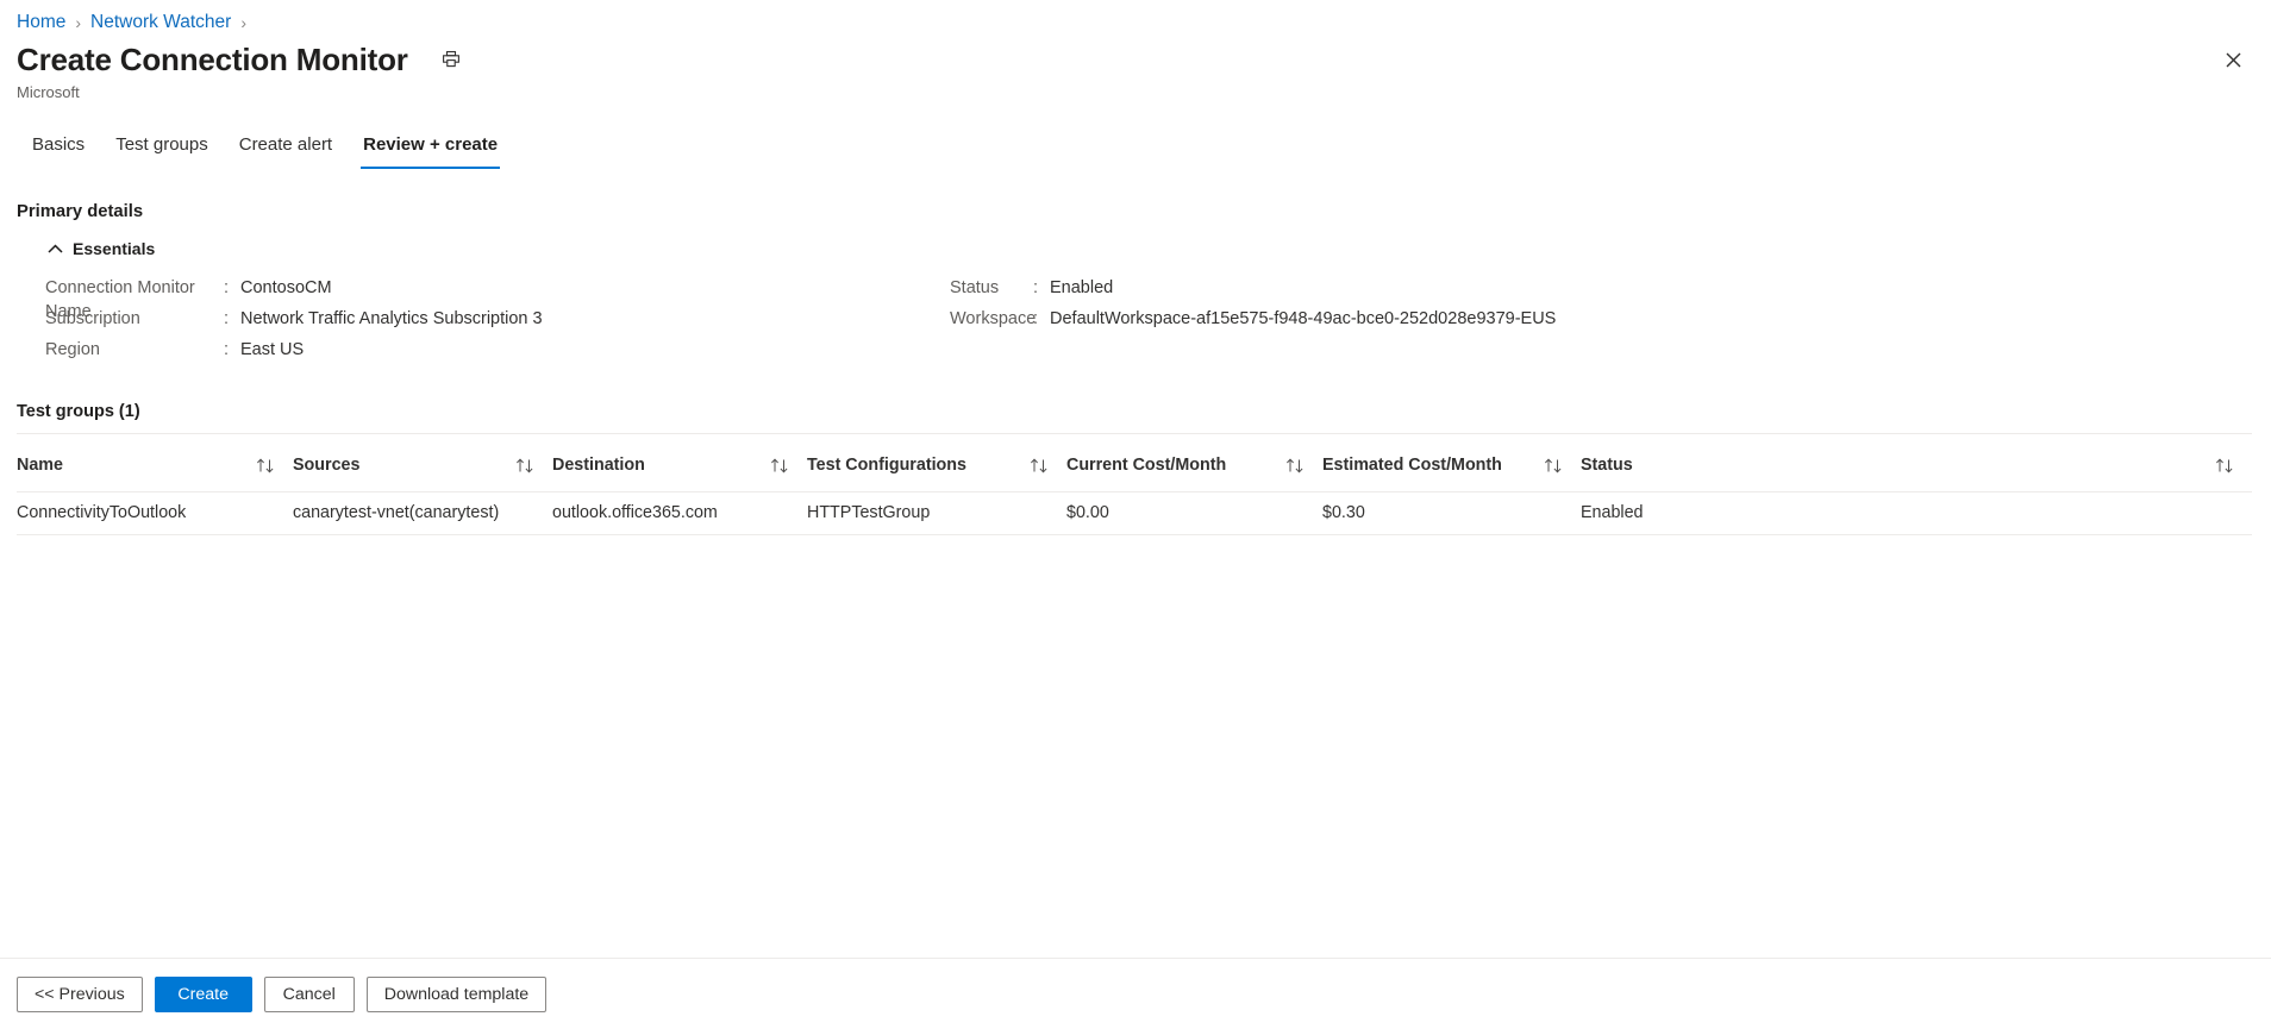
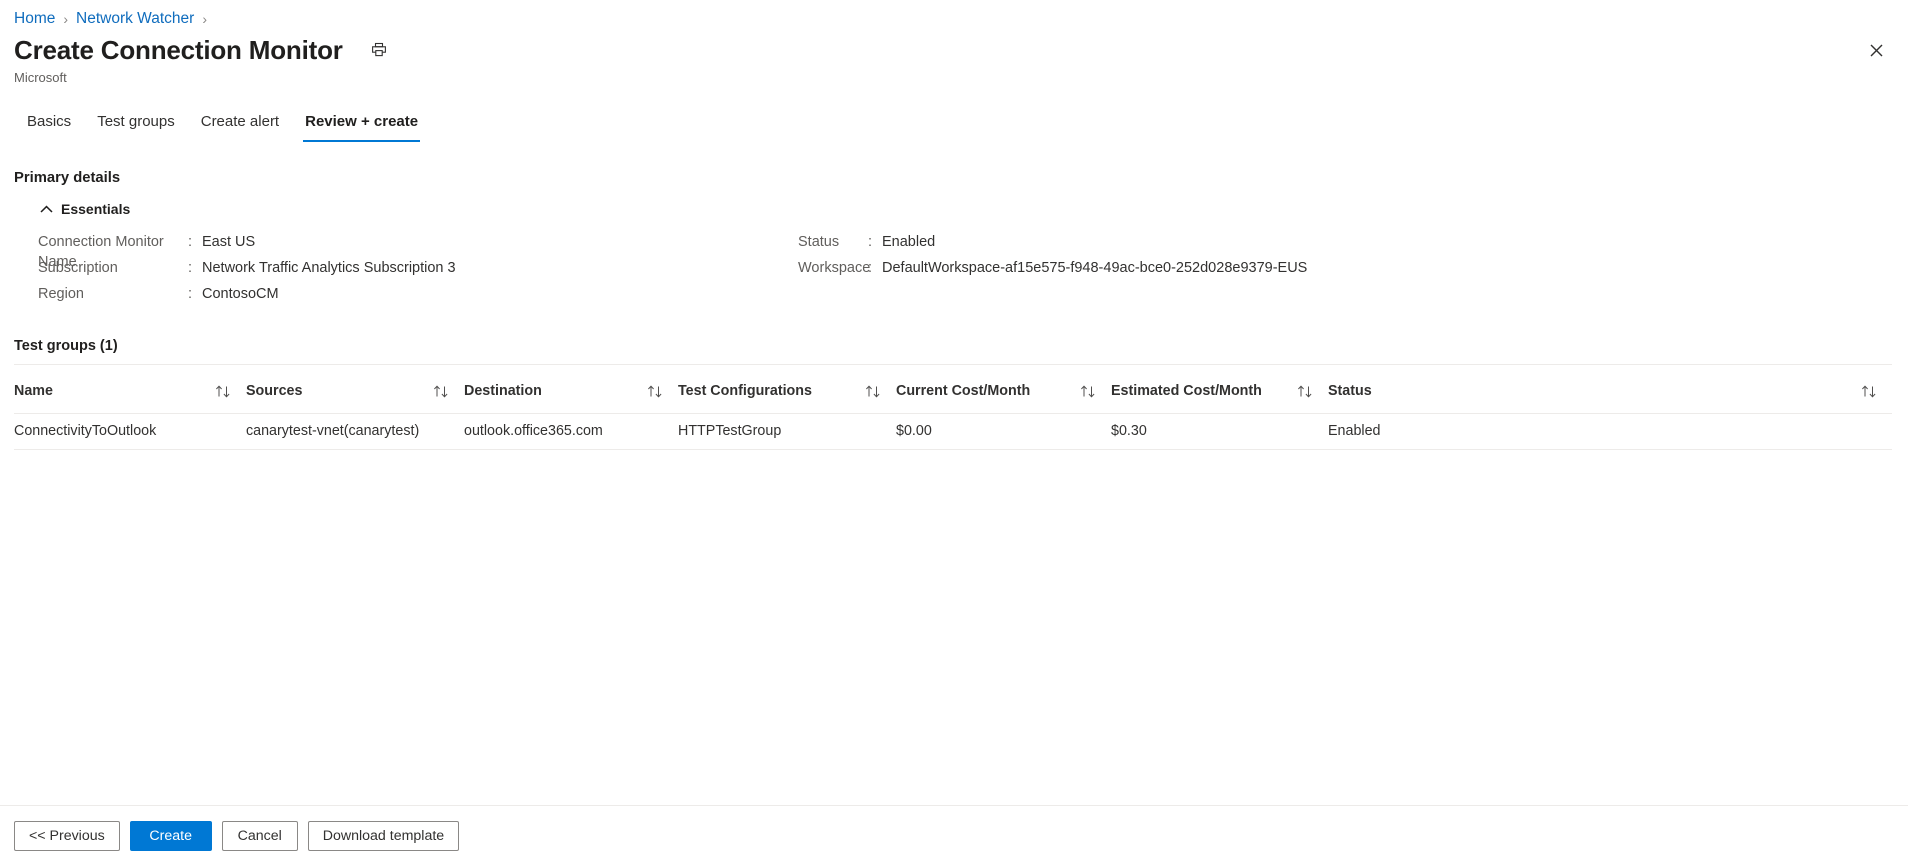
  Home
  ›
  Network Watcher
  ›
  Create Connection Monitor
  Microsoft
  Basics
  Test groups
  Create alert
  Review + create
  Primary details
  Essentials
  Connection Monitor Name
  :
- ContosoCM
+ East US
  Subscription
  :
  Network Traffic Analytics Subscription 3
  Region
  :
- East US
+ ContosoCM
  Status
  :
  Enabled
  Workspace
  :
  DefaultWorkspace-af15e575-f948-49ac-bce0-252d028e9379-EUS
  Test groups (1)
  Name	Sources	Destination	Test Configurations	Current Cost/Month	Estimated Cost/Month	Status
  ConnectivityToOutlook	canarytest-vnet(canarytest)	outlook.office365.com	HTTPTestGroup	$0.00	$0.30	Enabled
  << Previous
  Create
  Cancel
  Download template
